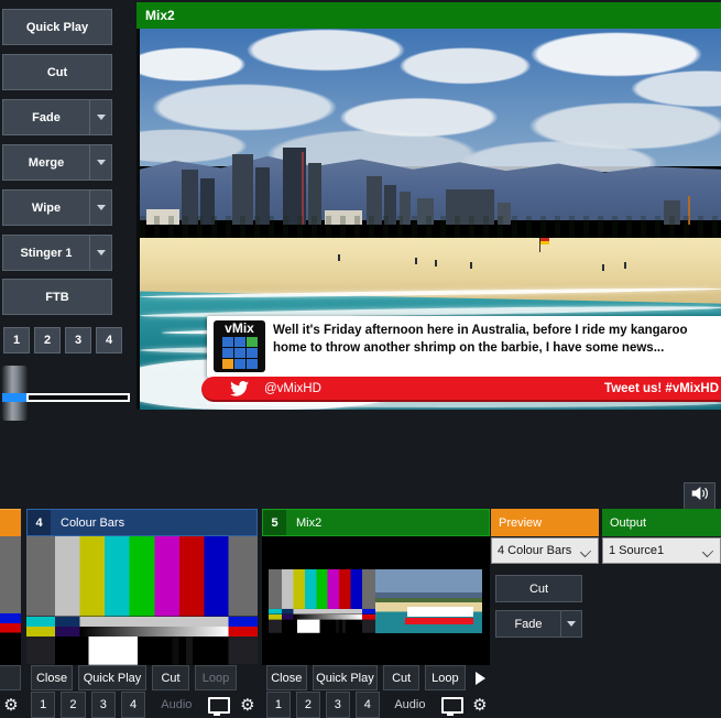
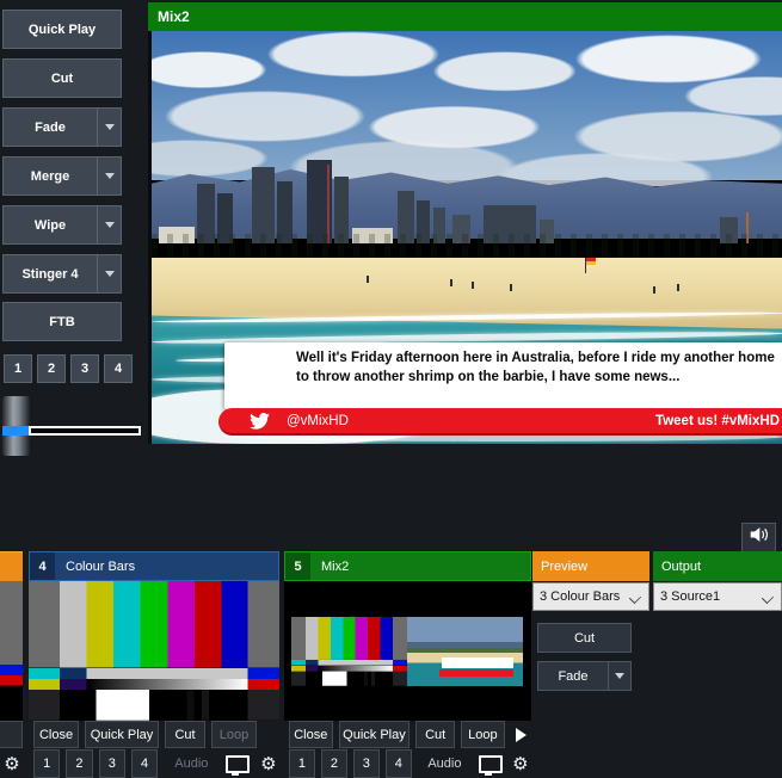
  Quick Play
  Cut
  Fade
  Merge
  Wipe
- Stinger 1
+ Stinger 4
  FTB
  1
  2
  3
  4
  Mix2
- vMix
- Well it's Friday afternoon here in Australia, before I ride my kangaroo home to throw another shrimp on the barbie, I have some news...
+ Well it's Friday afternoon here in Australia, before I ride my another home to throw another shrimp on the barbie, I have some news...
  @vMixHD
  Tweet us! #vMixHD
  ⚙
  4
  Colour Bars
  Close
  Quick Play
  Cut
  Loop
  1
  2
  3
  4
  Audio
  ⚙
  5
  Mix2
  Close
  Quick Play
  Cut
  Loop
  1
  2
  3
  4
  Audio
  ⚙
  Preview
  Output
- 4 Colour Bars
+ 3 Colour Bars
- 1 Source1
+ 3 Source1
  Cut
  Fade
